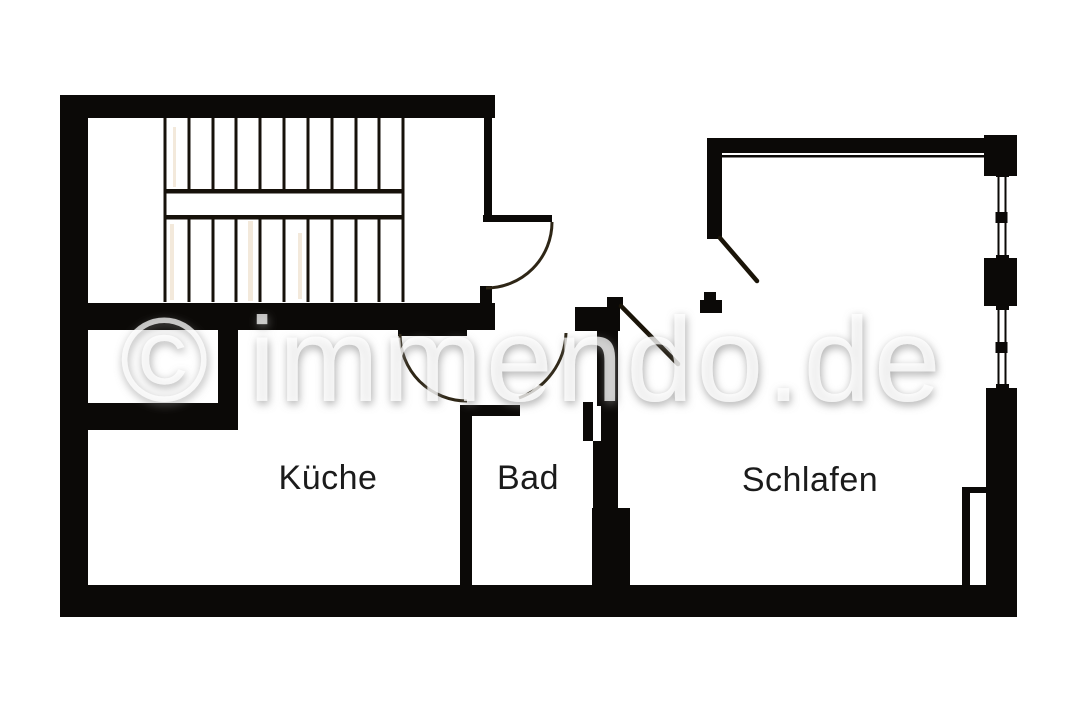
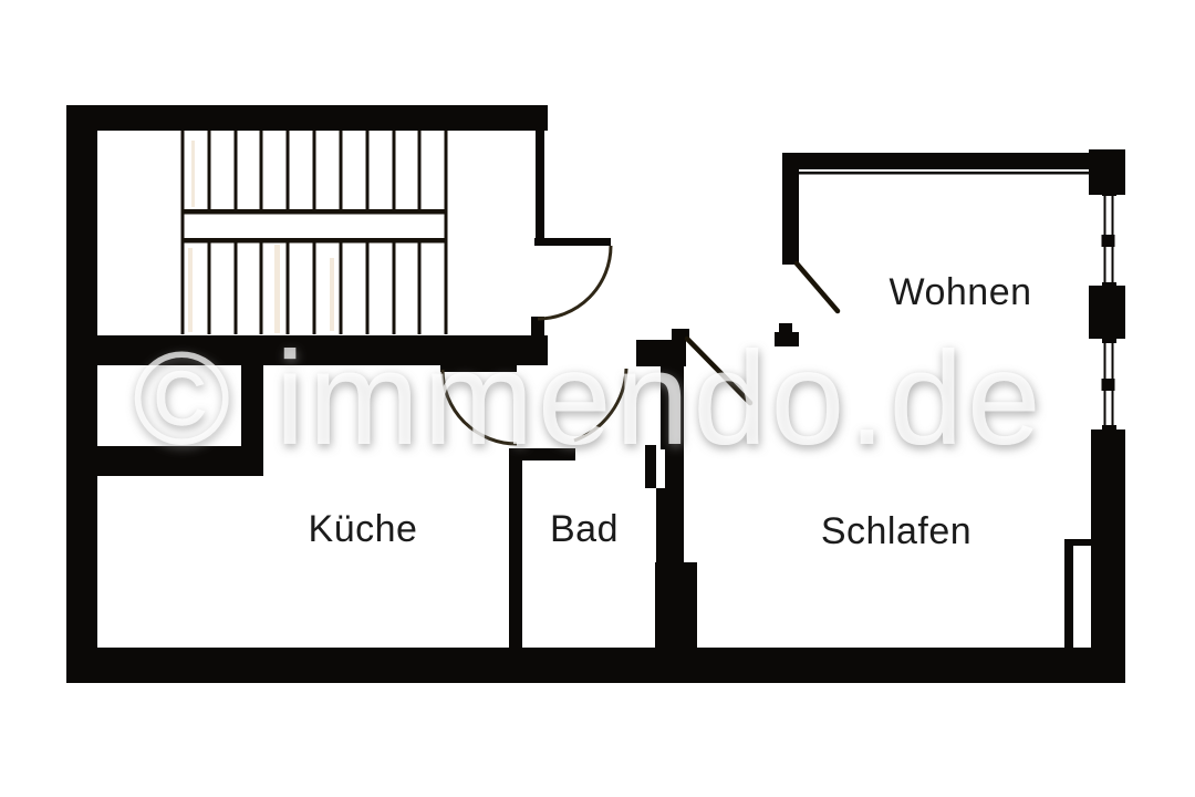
+ Wohnen
  Küche
  Bad
  Schlafen
  © immendo.de
